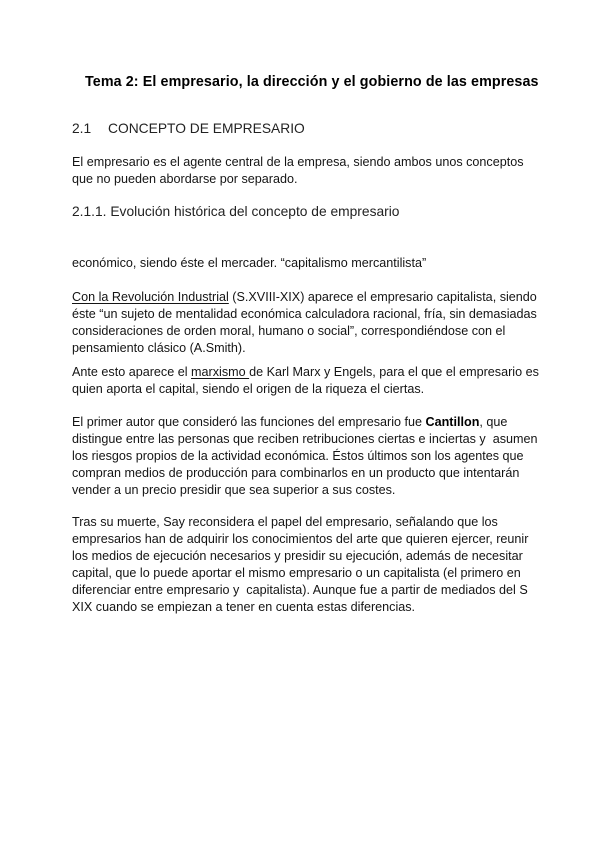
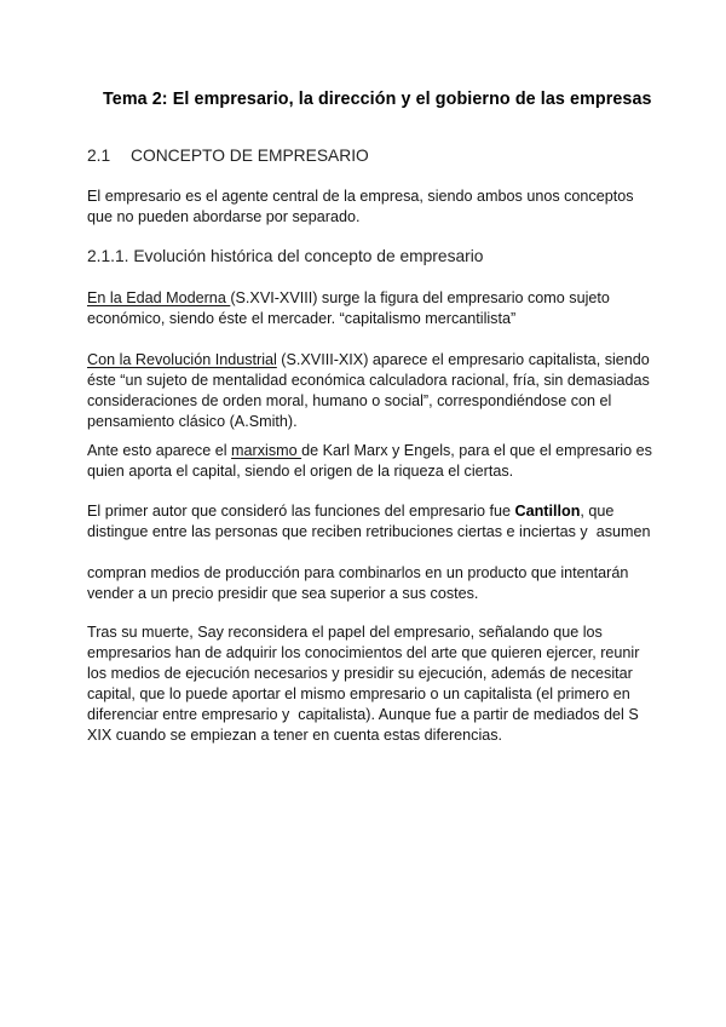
  Tema 2: El empresario, la dirección y el gobierno de las empresas
  2.1 CONCEPTO DE EMPRESARIO
  El empresario es el agente central de la empresa, siendo ambos unos conceptos
  que no pueden abordarse por separado.
  2.1.1. Evolución histórica del concepto de empresario
+ En la Edad Moderna (S.XVI-XVIII) surge la figura del empresario como sujeto
  económico, siendo éste el mercader. “capitalismo mercantilista”
  Con la Revolución Industrial (S.XVIII-XIX) aparece el empresario capitalista, siendo
  éste “un sujeto de mentalidad económica calculadora racional, fría, sin demasiadas
  consideraciones de orden moral, humano o social”, correspondiéndose con el
  pensamiento clásico (A.Smith).
  Ante esto aparece el marxismo de Karl Marx y Engels, para el que el empresario es
  quien aporta el capital, siendo el origen de la riqueza el ciertas.
  El primer autor que consideró las funciones del empresario fue Cantillon, que
  distingue entre las personas que reciben retribuciones ciertas e inciertas y asumen
- los riesgos propios de la actividad económica. Éstos últimos son los agentes que
  compran medios de producción para combinarlos en un producto que intentarán
  vender a un precio presidir que sea superior a sus costes.
  Tras su muerte, Say reconsidera el papel del empresario, señalando que los
  empresarios han de adquirir los conocimientos del arte que quieren ejercer, reunir
  los medios de ejecución necesarios y presidir su ejecución, además de necesitar
  capital, que lo puede aportar el mismo empresario o un capitalista (el primero en
  diferenciar entre empresario y capitalista). Aunque fue a partir de mediados del S
  XIX cuando se empiezan a tener en cuenta estas diferencias.
